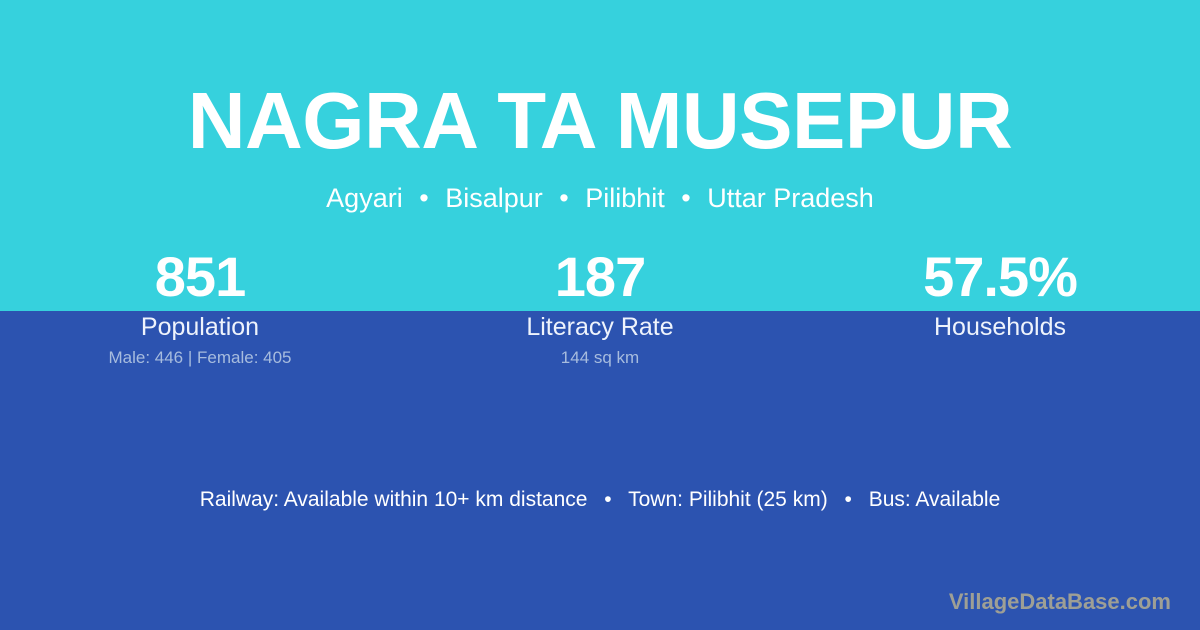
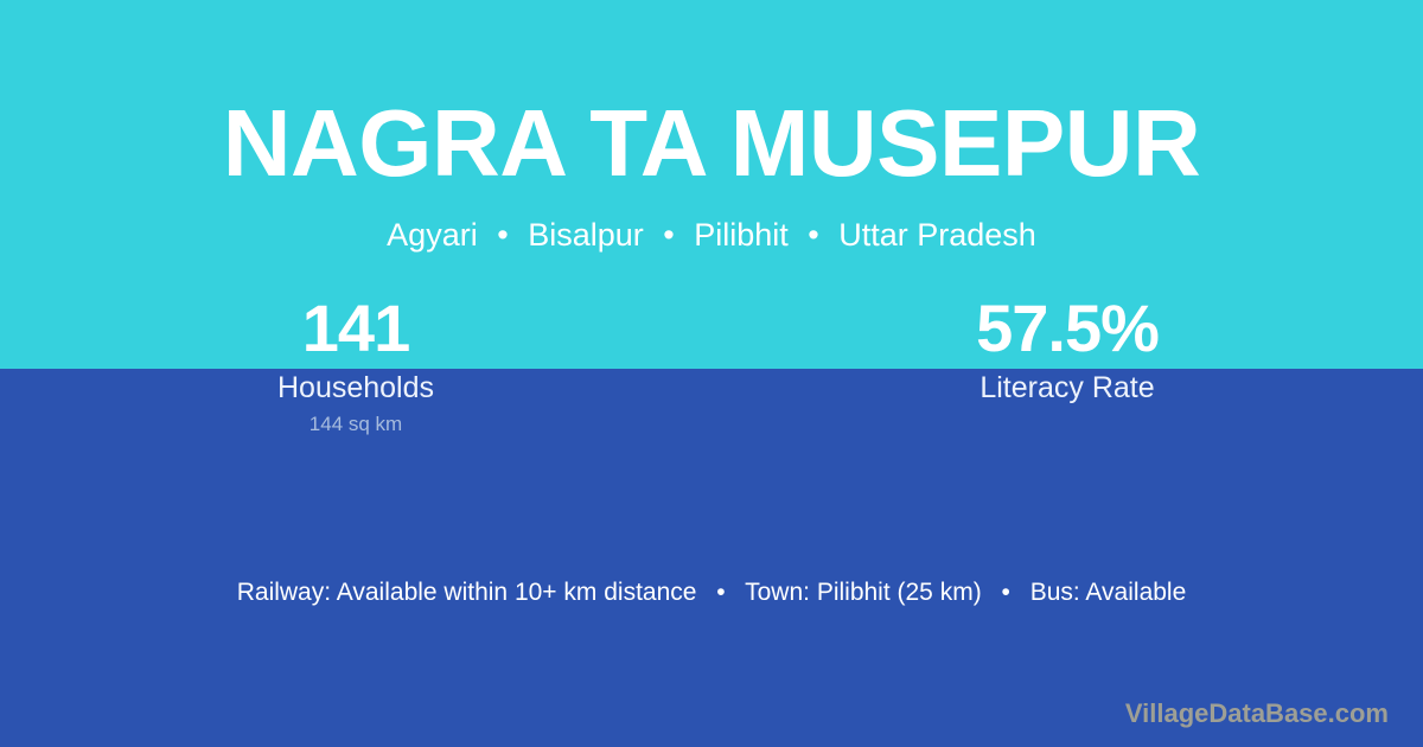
  NAGRA TA MUSEPUR
  Agyari • Bisalpur • Pilibhit • Uttar Pradesh
- 851
- Population
- Male: 446 | Female: 405
- 187
+ 141
- Literacy Rate
+ Households
  144 sq km
  57.5%
- Households
+ Literacy Rate
  Railway: Available within 10+ km distance • Town: Pilibhit (25 km) • Bus: Available
  VillageDataBase.com
